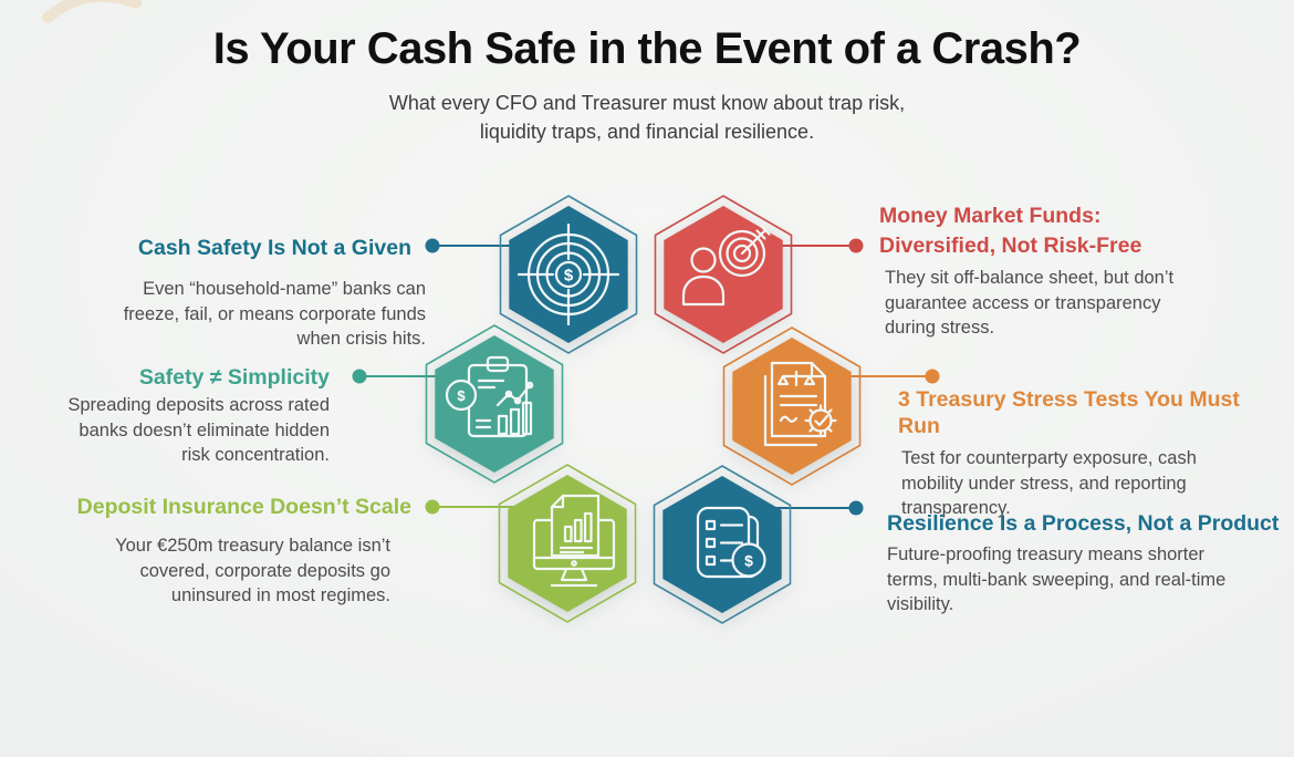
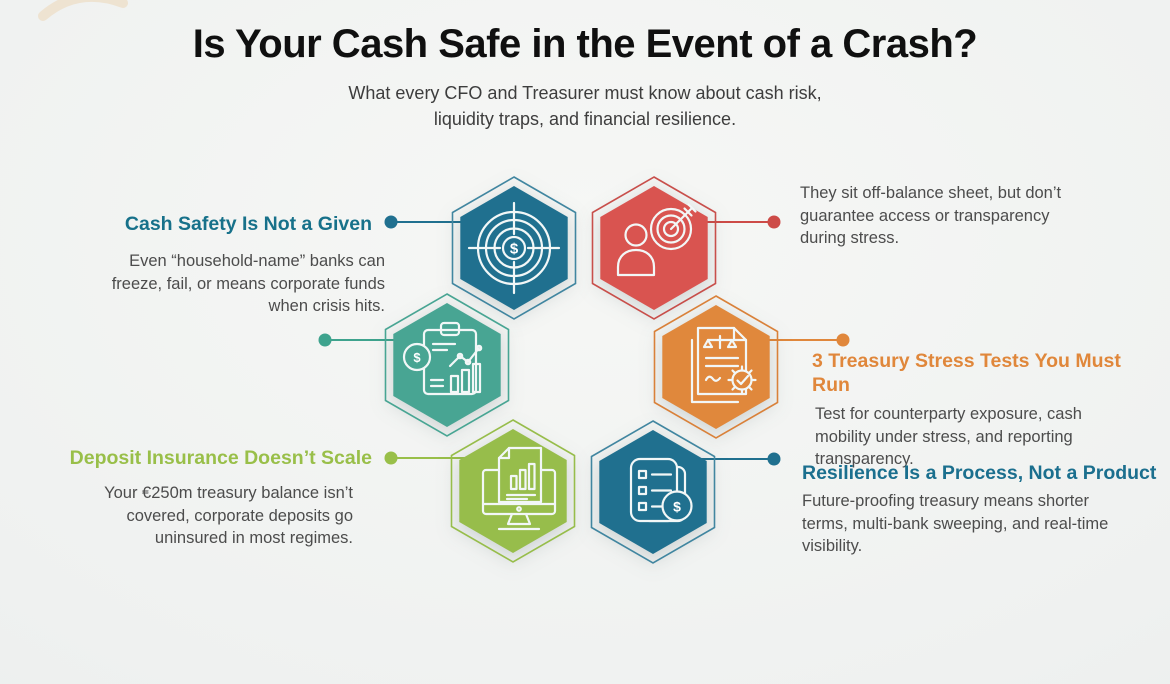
  Is Your Cash Safe in the Event of a Crash?
- What every CFO and Treasurer must know about trap risk, liquidity traps, and financial resilience.
+ What every CFO and Treasurer must know about cash risk, liquidity traps, and financial resilience.
  $
  $
  $
  Cash Safety Is Not a Given
  Even “household-name” banks can freeze, fail, or means corporate funds when crisis hits.
- Safety ≠ Simplicity
- Spreading deposits across rated banks doesn’t eliminate hidden risk concentration.
  Deposit Insurance Doesn’t Scale
  Your €250m treasury balance isn’t covered, corporate deposits go uninsured in most regimes.
- Money Market Funds: Diversified, Not Risk-Free
  They sit off-balance sheet, but don’t guarantee access or transparency during stress.
  3 Treasury Stress Tests You Must Run
  Test for counterparty exposure, cash mobility under stress, and reporting transparency.
  Resilience Is a Process, Not a Product
  Future-proofing treasury means shorter terms, multi-bank sweeping, and real-time visibility.
